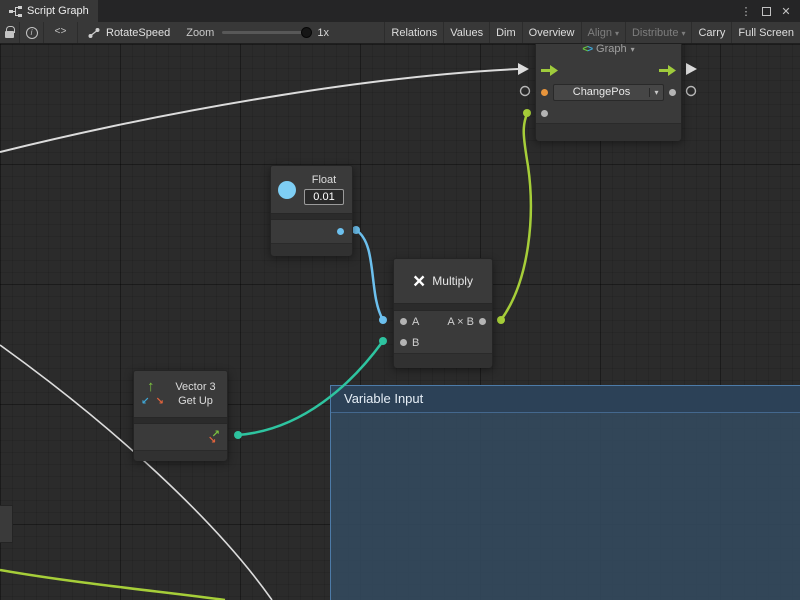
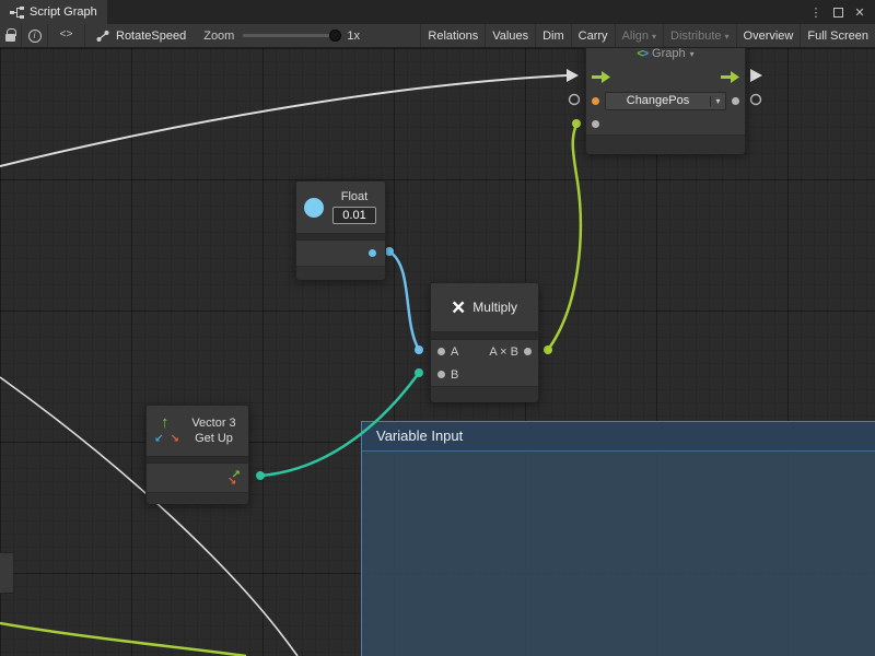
  Script Graph
  ⋮
  ✕
  i
  <>
  RotateSpeed
  Zoom
  1x
  Relations
  Values
  Dim
- Overview
+ Carry
  Align
  ▾
  Distribute
  ▾
- Carry
+ Overview
  Full Screen
  Variable Input
  <>
  Graph
  ▾
  ChangePos
  ▾
  Float
  0.01
  ×
  Multiply
  A
  A × B
  B
  ↑
  ↙
  ↘
  Vector 3
  Get Up
  ↗
  ↘
